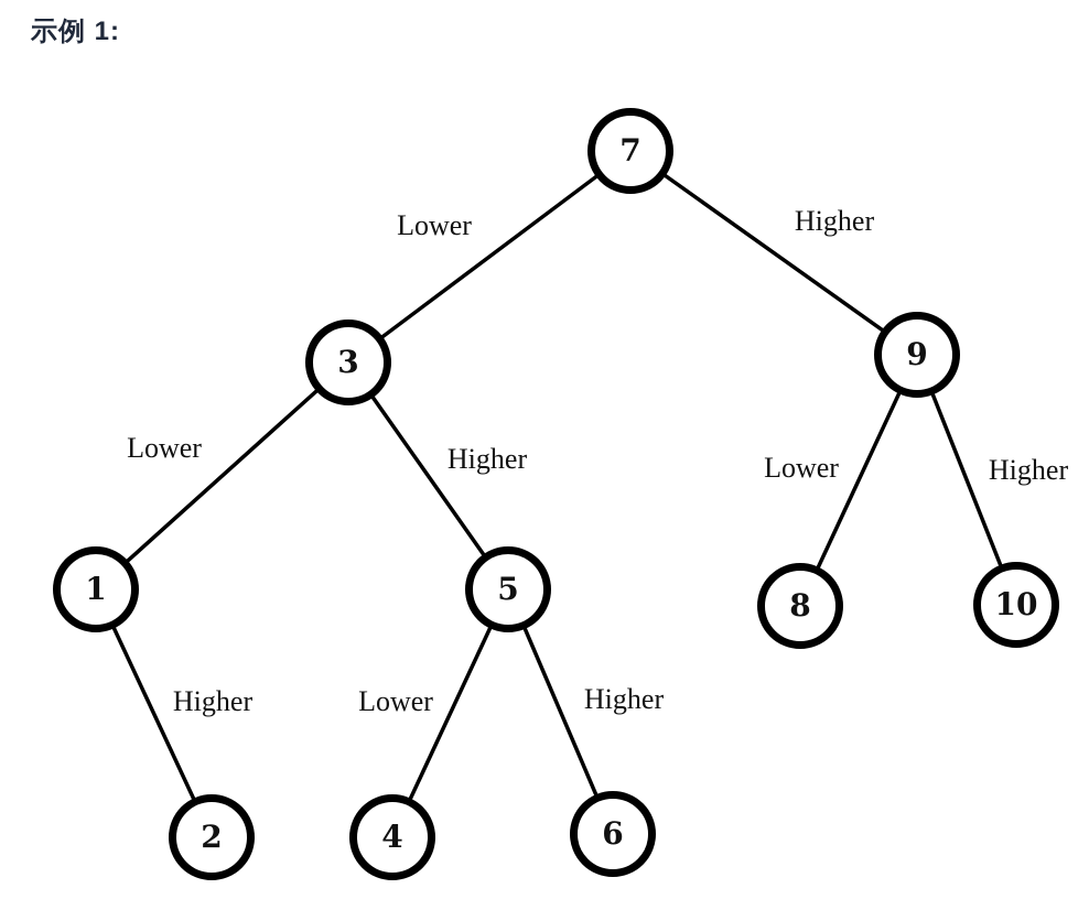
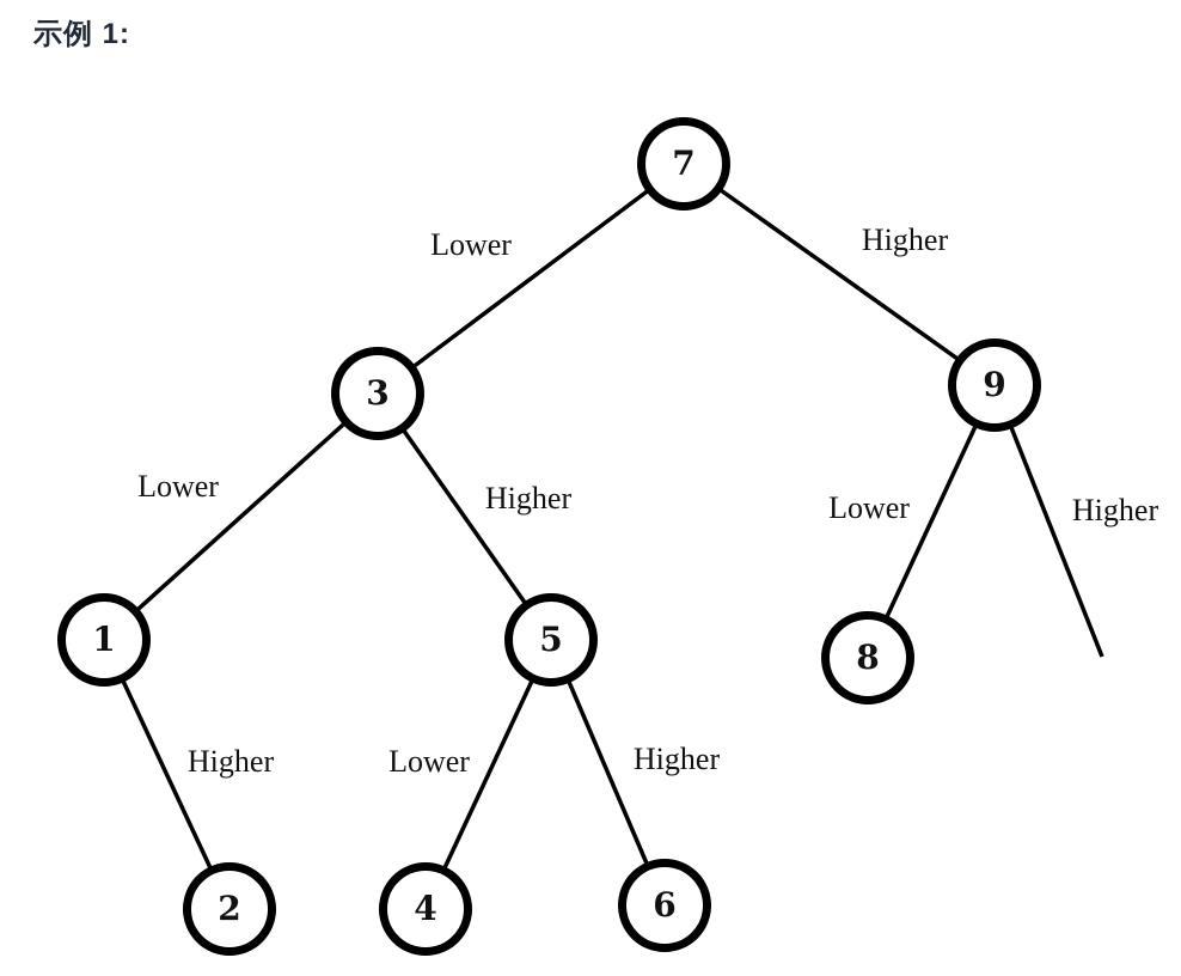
  示例 1:
  Lower
  Higher
  Lower
  Higher
  Lower
  Higher
  Higher
  Lower
  Higher
  7
  3
  9
  1
  5
  8
- 10
  2
  4
  6
